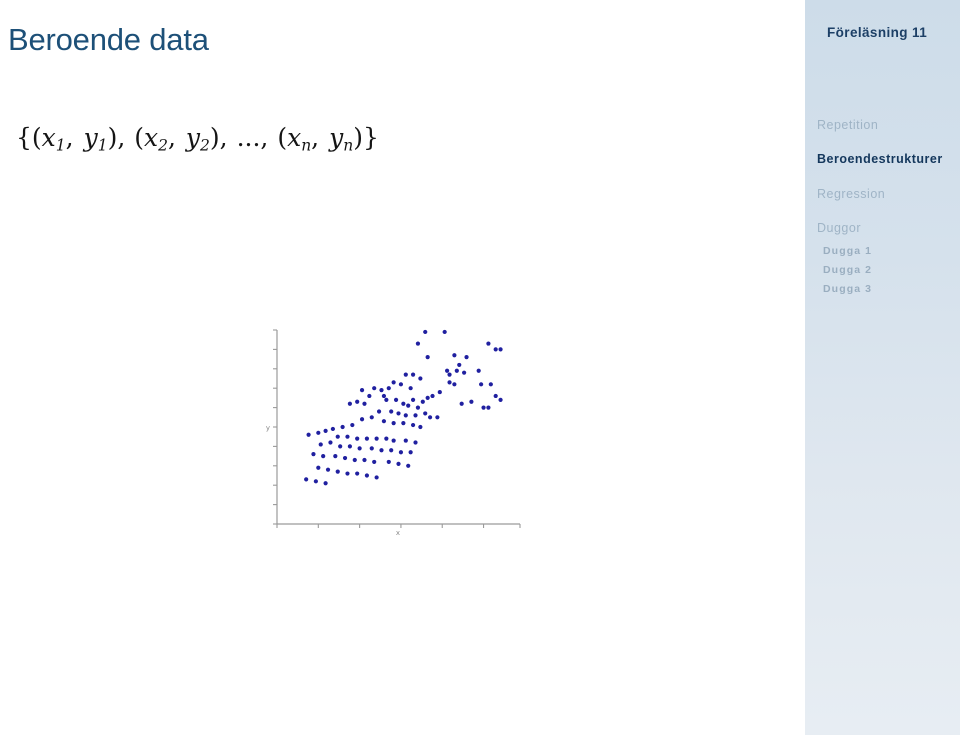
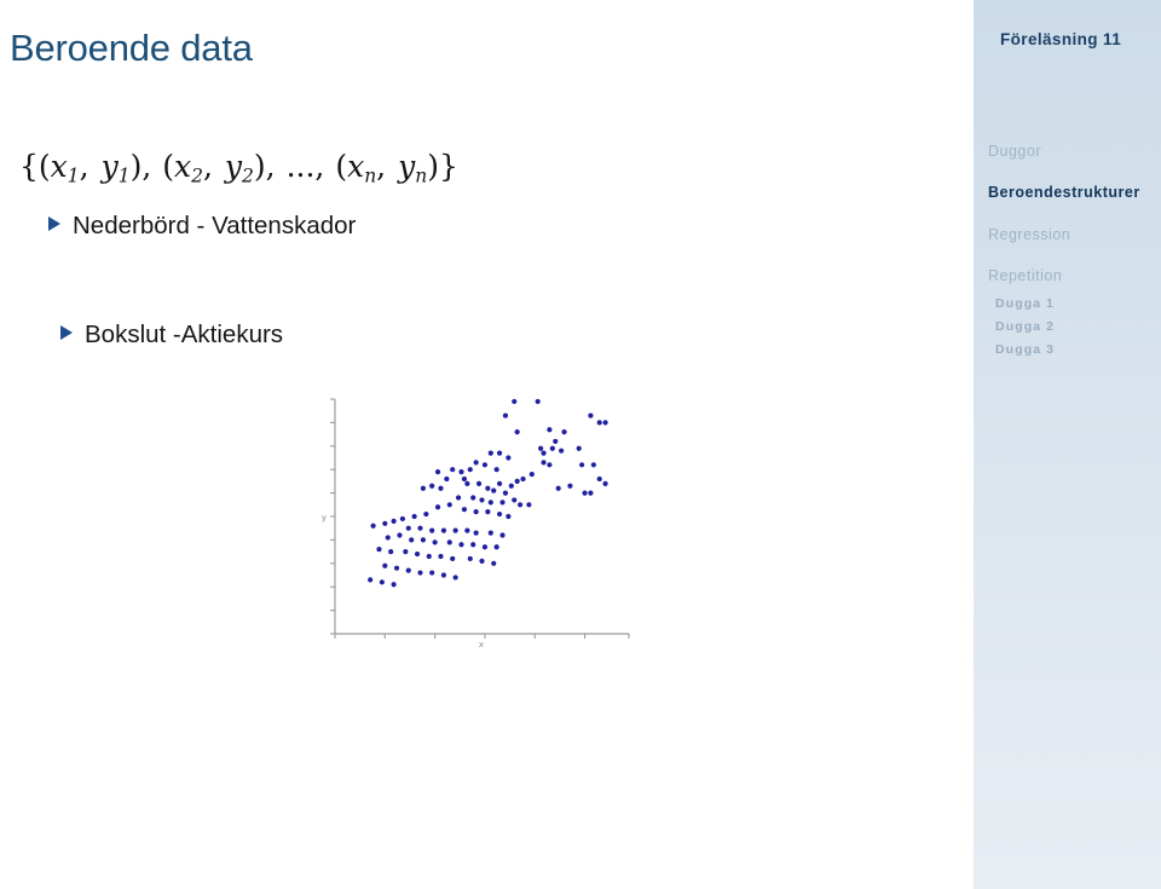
  Föreläsning 11
- Repetition
+ Duggor
  Beroendestrukturer
  Regression
- Duggor
+ Repetition
  Dugga 1
  Dugga 2
  Dugga 3
  Beroende data
  {(x1, y1), (x2, y2), ..., (xn, yn)}
+ Nederbörd - Vattenskador
+ Bokslut -Aktiekurs
  y
  x
